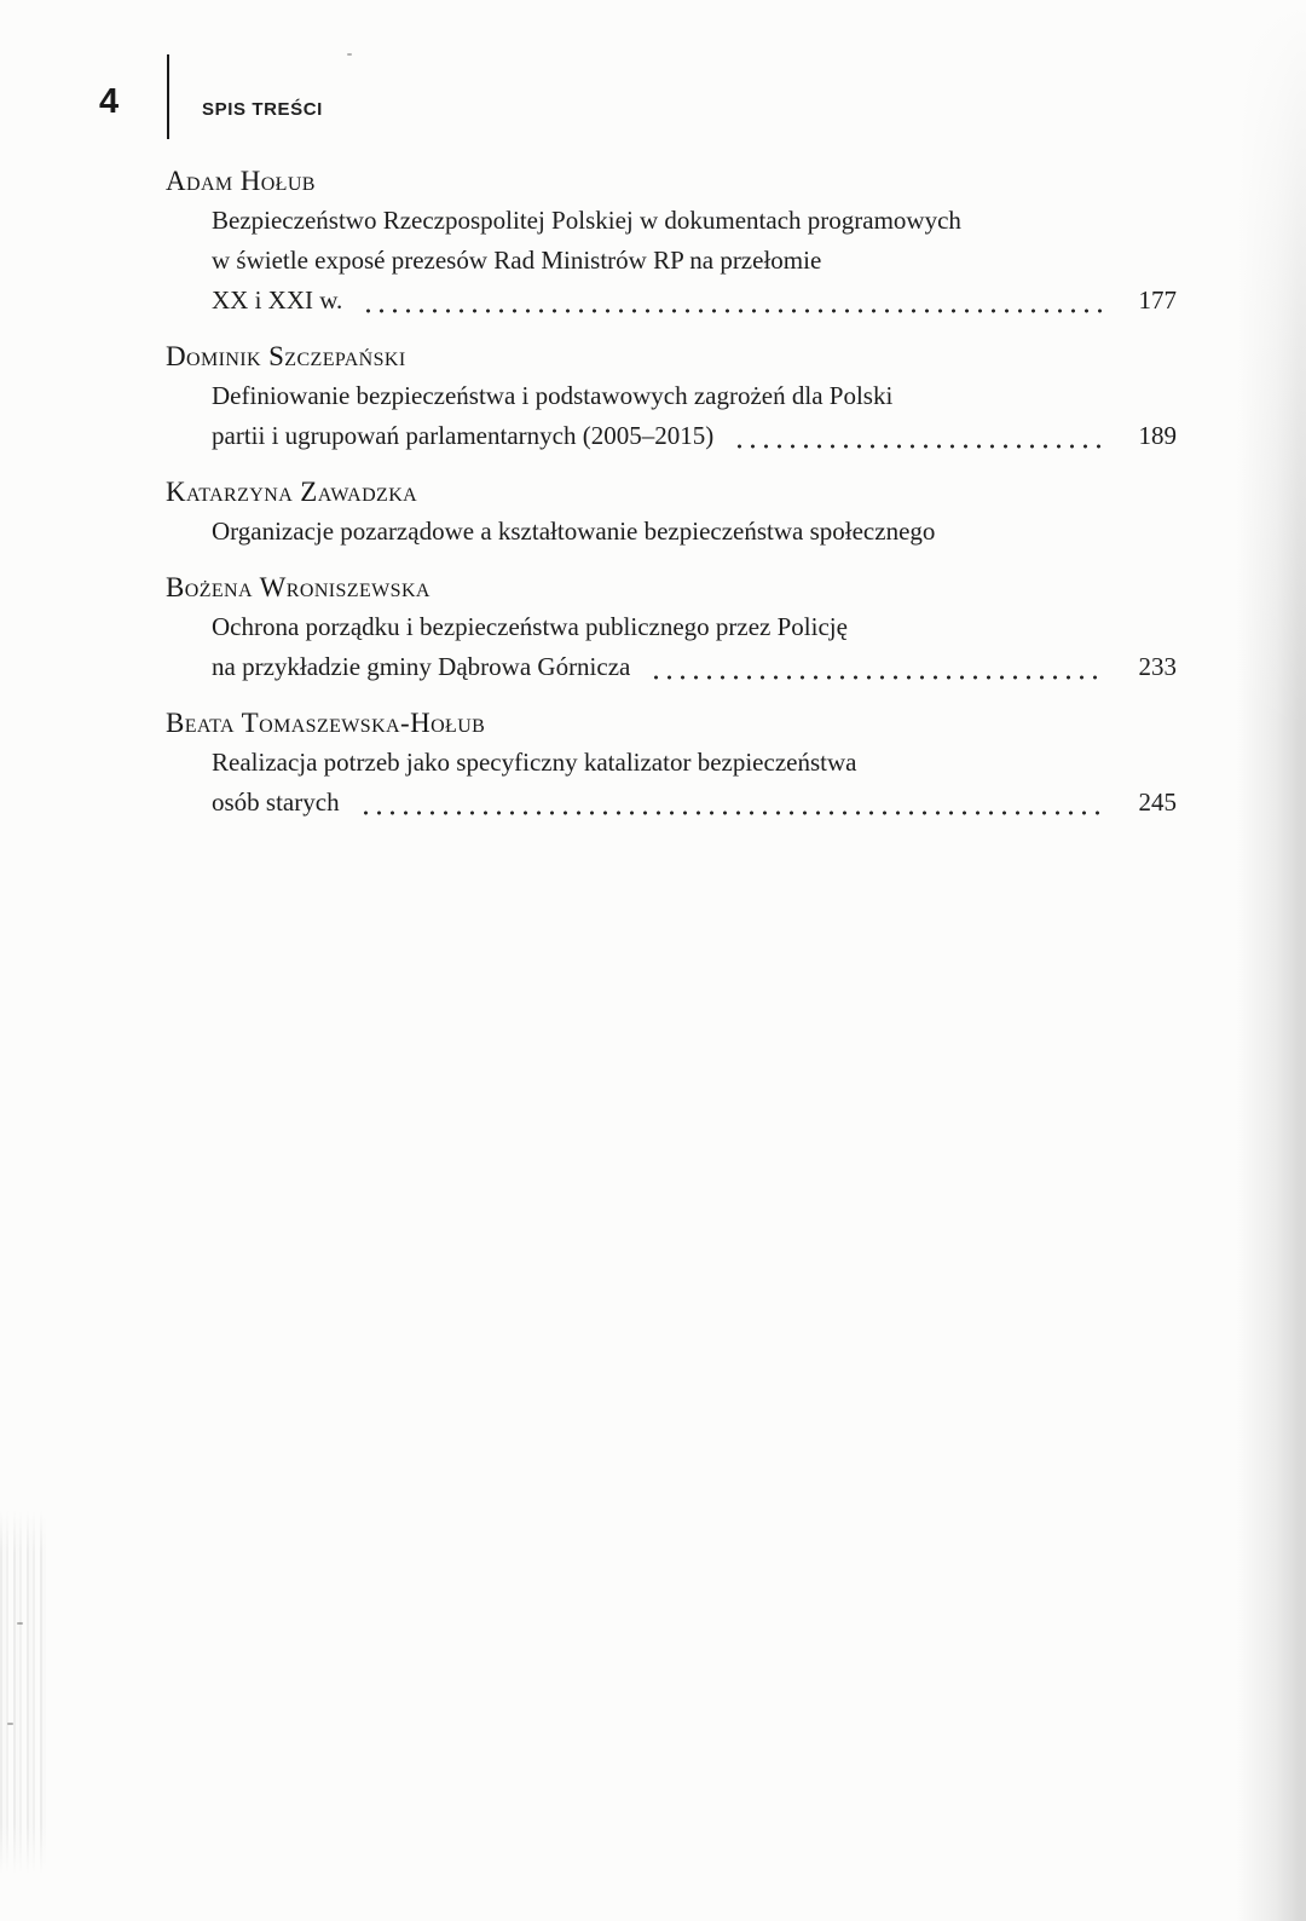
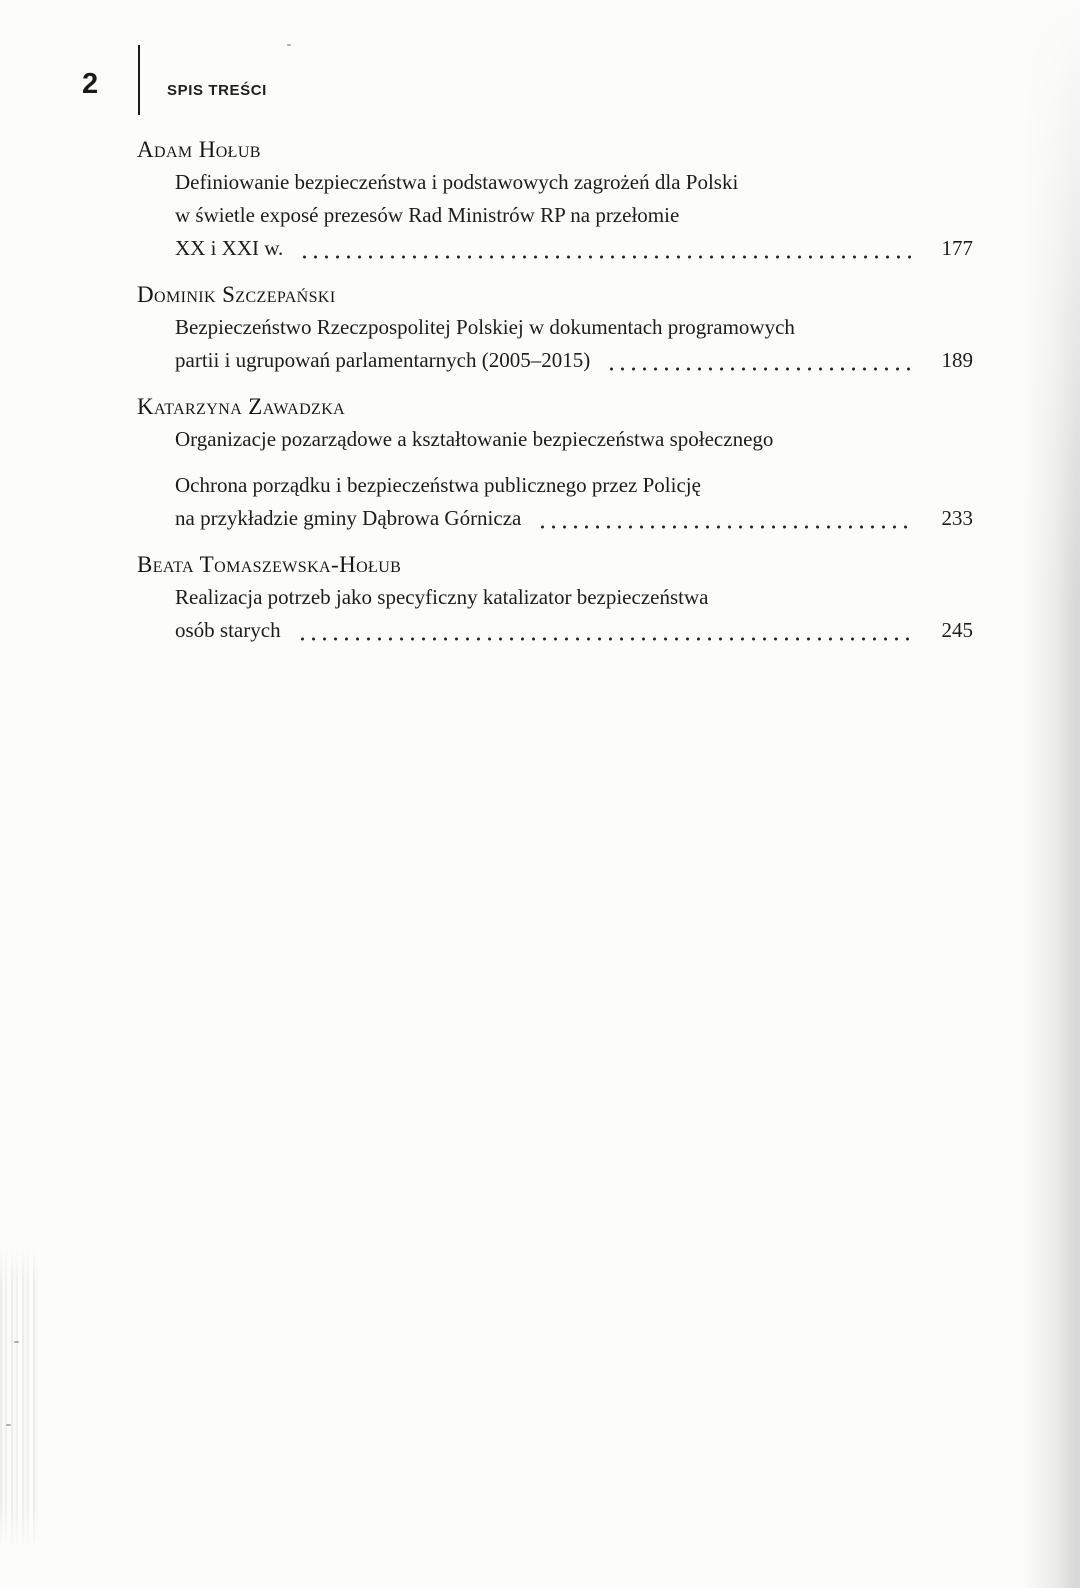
- 4
+ 2
  SPIS TREŚCI
  Adam Hołub
- Bezpieczeństwo Rzeczpospolitej Polskiej w dokumentach programowych
+ Definiowanie bezpieczeństwa i podstawowych zagrożeń dla Polski
  w świetle exposé prezesów Rad Ministrów RP na przełomie
  XX i XXI w.
  177
  Dominik Szczepański
- Definiowanie bezpieczeństwa i podstawowych zagrożeń dla Polski
+ Bezpieczeństwo Rzeczpospolitej Polskiej w dokumentach programowych
  partii i ugrupowań parlamentarnych (2005–2015)
  189
  Katarzyna Zawadzka
  Organizacje pozarządowe a kształtowanie bezpieczeństwa społecznego
- Bożena Wroniszewska
  Ochrona porządku i bezpieczeństwa publicznego przez Policję
  na przykładzie gminy Dąbrowa Górnicza
  233
  Beata Tomaszewska-Hołub
  Realizacja potrzeb jako specyficzny katalizator bezpieczeństwa
  osób starych
  245
